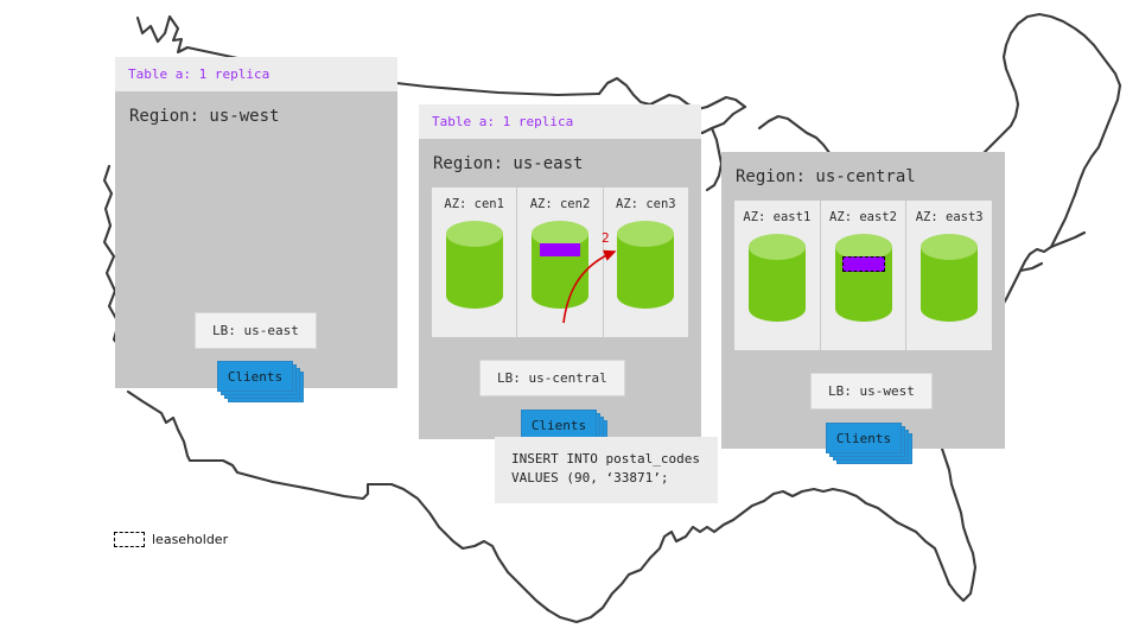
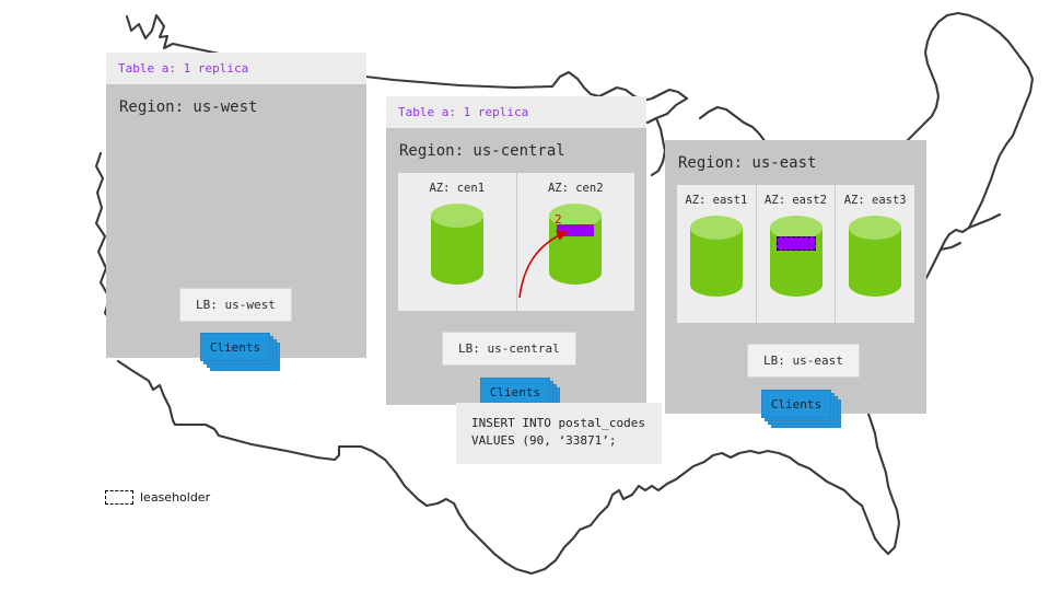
  Table a: 1 replica
  Region: us-west
- LB: us-east
+ LB: us-west
  Clients
  Table a: 1 replica
- Region: us-east
+ Region: us-central
  AZ: cen1
  AZ: cen2
- AZ: cen3
  LB: us-central
  Clients
  INSERT INTO postal_codes
  VALUES (90, ‘33871’;
- Region: us-central
+ Region: us-east
  AZ: east1
  AZ: east2
  AZ: east3
- LB: us-west
+ LB: us-east
  Clients
  2
  leaseholder
